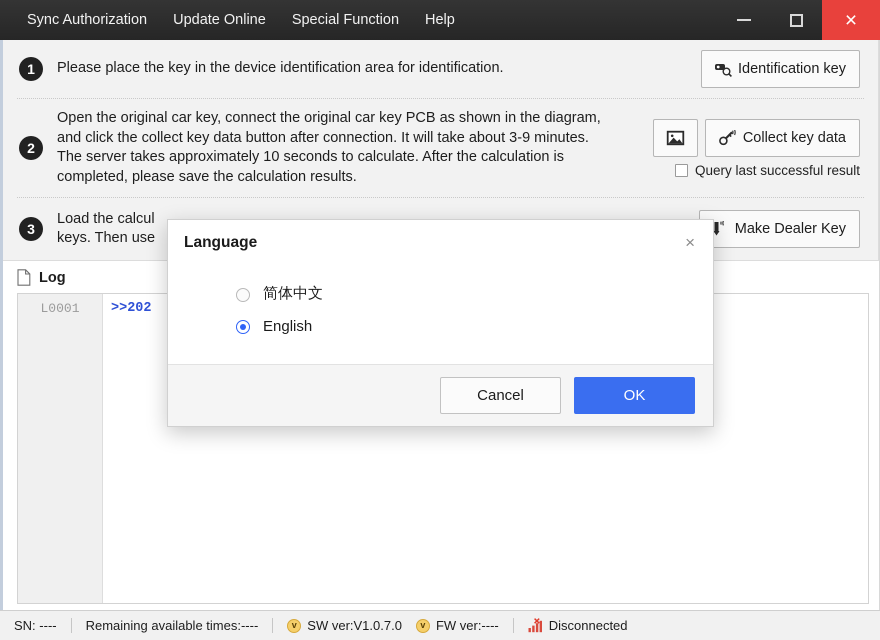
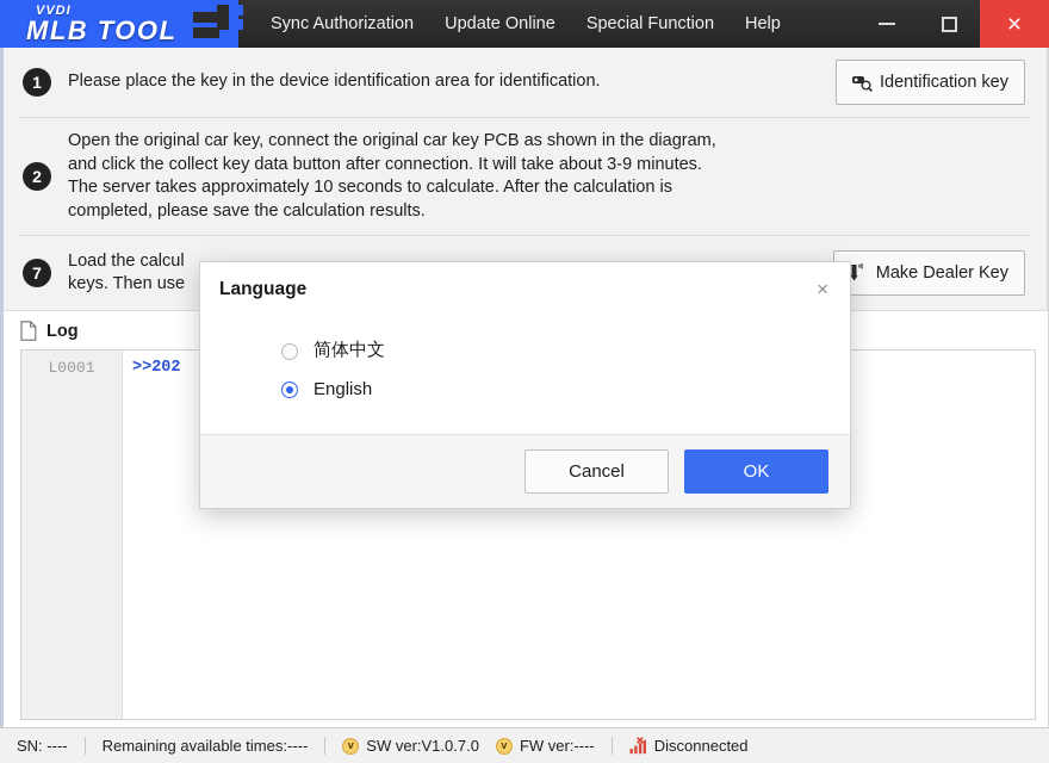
+ VVDI
+ MLB TOOL
  Sync Authorization
  Update Online
  Special Function
  Help
  ×
  1
  Please place the key in the device identification area for identification.
  Identification key
  2
  Open the original car key, connect the original car key PCB as shown in the diagram, and click the collect key data button after connection. It will take about 3-9 minutes. The server takes approximately 10 seconds to calculate. After the calculation is completed, please save the calculation results.
- Collect key data
- Query last successful result
- 3
+ 7
  Load the calcul
  keys. Then use
  Make Dealer Key
  Log
  L0001
  >>202
  SN: ----
  Remaining available times:----
  v
  SW ver:V1.0.7.0
  v
  FW ver:----
  Disconnected
  Language
  ×
  简体中文
  English
  Cancel
  OK
